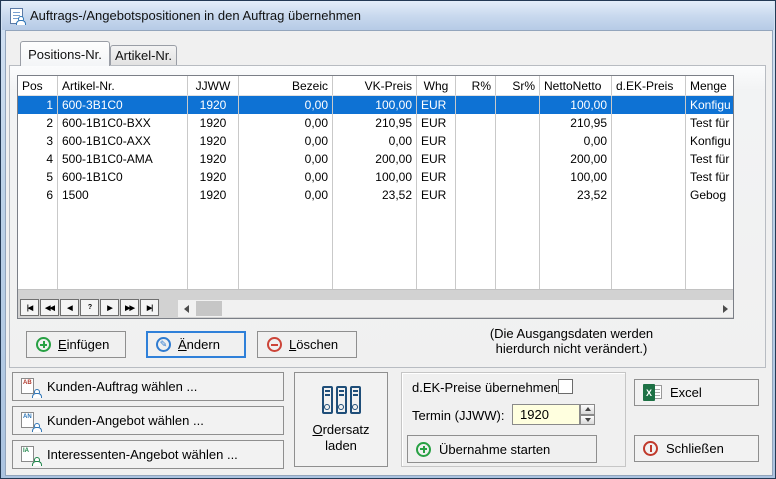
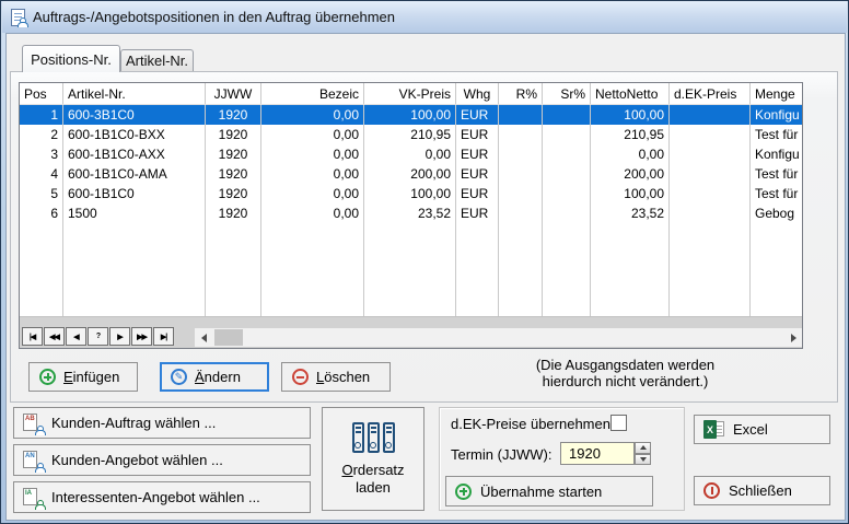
  Auftrags-/Angebotspositionen in den Auftrag übernehmen
  Positions-Nr.
  Artikel-Nr.
  Pos
  Artikel-Nr.
  JJWW
  Bezeic
  VK-Preis
  Whg
  R%
  Sr%
  NettoNetto
  d.EK-Preis
  Menge
  1
  600-3B1C0
  1920
  0,00
  100,00
  EUR
  100,00
  Konfigu
  2
  600-1B1C0-BXX
  1920
  0,00
  210,95
  EUR
  210,95
  Test für
  3
  600-1B1C0-AXX
  1920
  0,00
  0,00
  EUR
  0,00
  Konfigu
  4
- 500-1B1C0-AMA
+ 600-1B1C0-AMA
  1920
  0,00
  200,00
  EUR
  200,00
  Test für
  5
  600-1B1C0
  1920
  0,00
  100,00
  EUR
  100,00
  Test für
  6
  1500
  1920
  0,00
  23,52
  EUR
  23,52
  Gebog
  Einfügen
  ✎
  Ändern
  Löschen
  (Die Ausgangsdaten werden
  hierdurch nicht verändert.)
  Kunden-Auftrag wählen ...
  Kunden-Angebot wählen ...
  Interessenten-Angebot wählen ...
  Ordersatz
  laden
  d.EK-Preise übernehmen
  Termin (JJWW):
  1920
  Übernahme starten
  Excel
  Schließen
